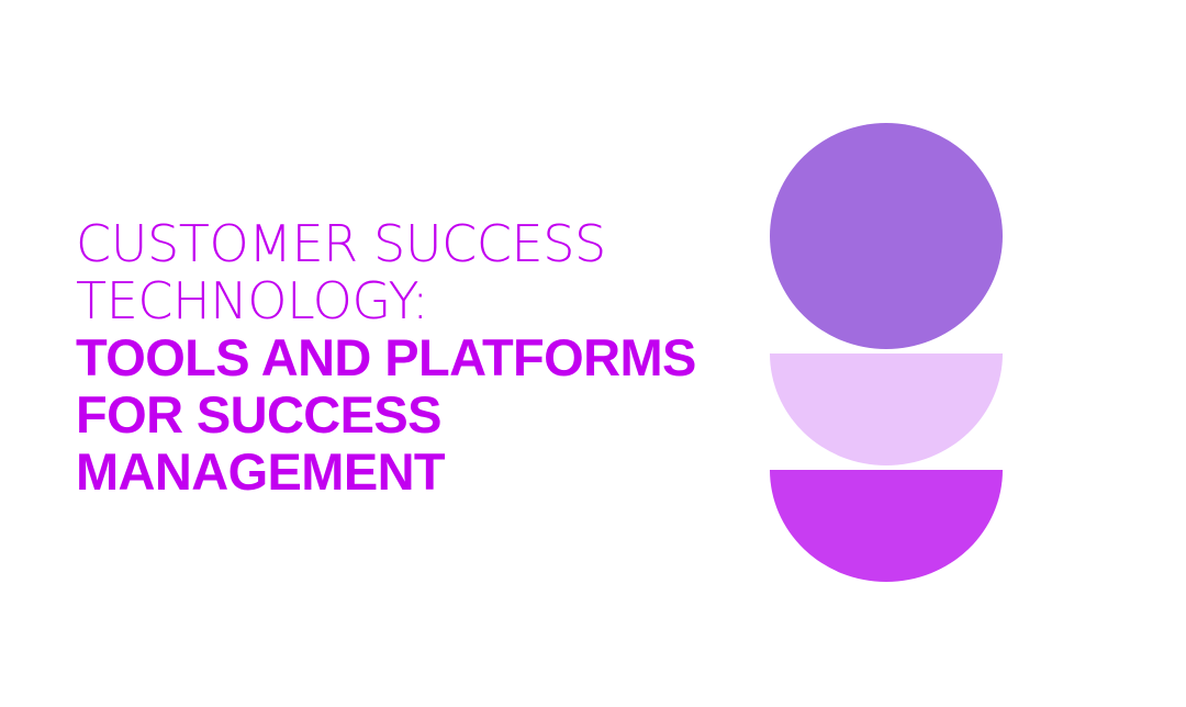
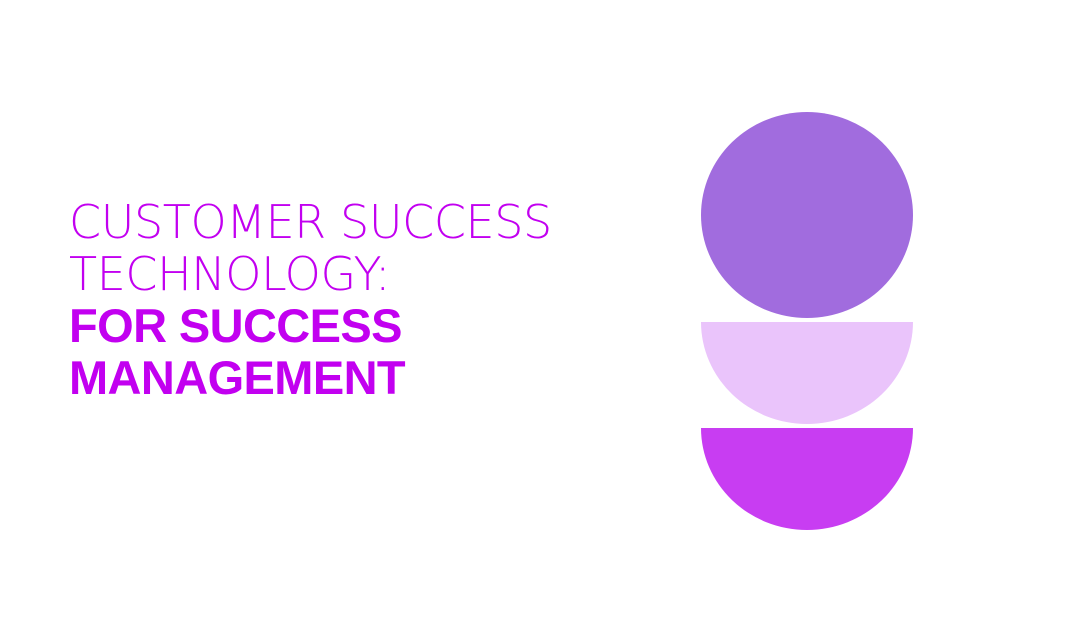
  CUSTOMER SUCCESS
  TECHNOLOGY:
- TOOLS AND PLATFORMS
  FOR SUCCESS
  MANAGEMENT
